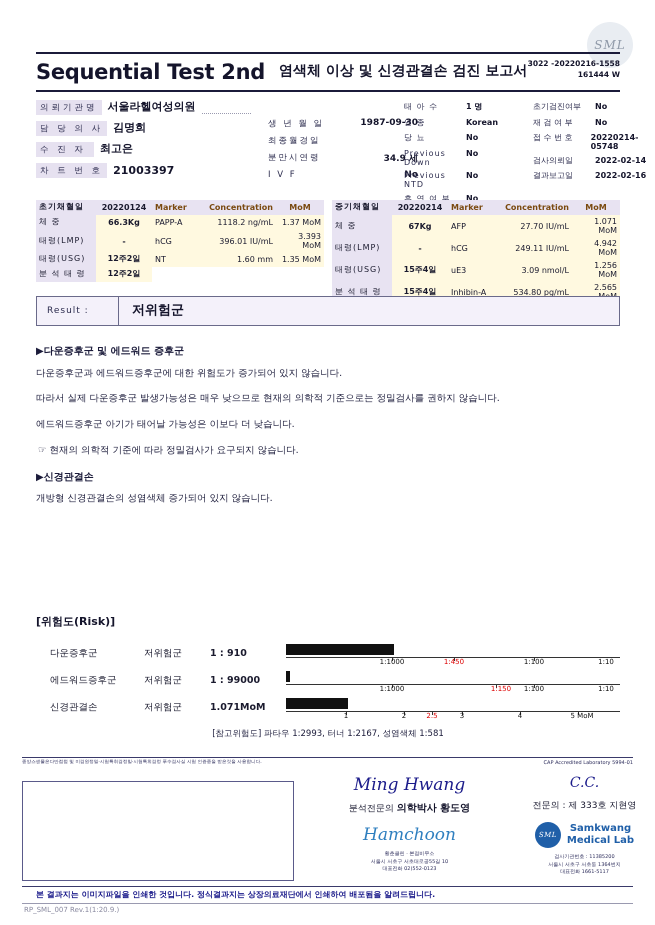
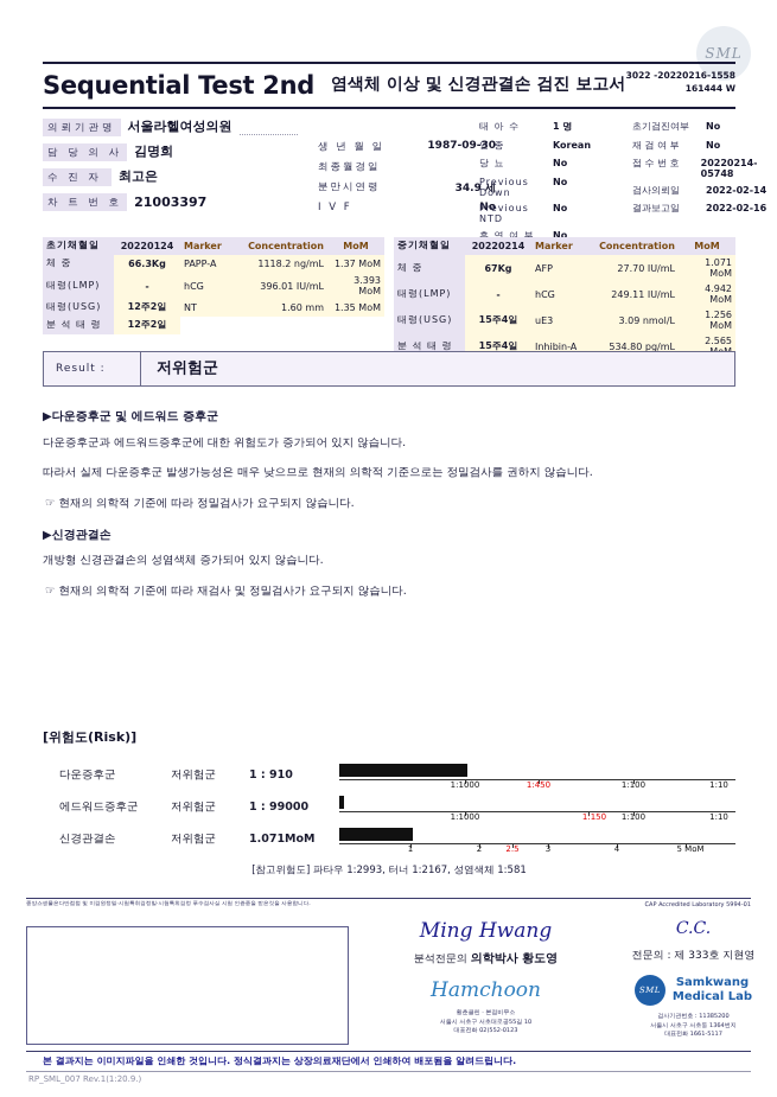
  SML
  Sequential Test 2nd
  염색체 이상 및 신경관결손 검진 보고서
  3022 -20220216-1558
  161444 W
  의뢰기관명
  서울라헬여성의원
  담 당 의 사
  김명희
  수 진 자
  최고은
  차 트 번 호
  21003397
  생 년 월 일
  1987-09-30
  최종월경일
  분만시연령
  34.9 세
  I V F
  No
  태 아 수
  1 명
  인 종
  Korean
  당 뇨
  No
  Previous Down
  No
  Previous NTD
  No
  흡 연 여 부
  No
  초기검진여부
  No
  재 검 여 부
  No
  접 수 번 호
  20220214-05748
  검사의뢰일
  2022-02-14
  결과보고일
  2022-02-16
  초기채혈일	20220124	Marker	Concentration	MoM
  체 중	66.3Kg	PAPP-A	1118.2 ng/mL	1.37 MoM
  태령(LMP)	-	hCG	396.01 IU/mL	3.393 MoM
  태령(USG)	12주2일	NT	1.60 mm	1.35 MoM
  분 석 태 령	12주2일
  중기채혈일	20220214	Marker	Concentration	MoM
  체 중	67Kg	AFP	27.70 IU/mL	1.071 MoM
  태령(LMP)	-	hCG	249.11 IU/mL	4.942 MoM
  태령(USG)	15주4일	uE3	3.09 nmol/L	1.256 MoM
  분 석 태 령	15주4일	Inhibin-A	534.80 pg/mL	2.565
  Result :
  저위험군
  ▶다운증후군 및 에드워드 증후군
  다운증후군과 에드워드증후군에 대한 위험도가 증가되어 있지 않습니다.
  따라서 실제 다운증후군 발생가능성은 매우 낮으므로 현재의 의학적 기준으로는 정밀검사를 권하지 않습니다.
- 에드워드증후군 아기가 태어날 가능성은 이보다 더 낮습니다.
  ☞ 현재의 의학적 기준에 따라 정밀검사가 요구되지 않습니다.
  ▶신경관결손
  개방형 신경관결손의 성염색체 증가되어 있지 않습니다.
+ ☞ 현재의 의학적 기준에 따라 재검사 및 정밀검사가 요구되지 않습니다.
  [위험도(Risk)]
  다운증후군
  저위험군
  1 : 910
  1:1000
  1:450
  1:100
  1:10
  에드워드증후군
  저위험군
  1 : 99000
  1:1000
  1:150
  1:100
  1:10
  신경관결손
  저위험군
  1.071MoM
  1
  2
  2.5
  3
  4
  5 MoM
  [참고위험도] 파타우 1:2993, 터너 1:2167, 성염색체 1:581
  Ming Hwang
  분석전문의 의학박사 황도영
  Hamchoon
  C.C.
  전문의 : 제 333호 지현영
  SML
  Samkwang
  Medical Lab
  본 결과지는 이미지파일을 인쇄한 것입니다. 정식결과지는 상장의료재단에서 인쇄하여 배포됨을 알려드립니다.
  RP_SML_007 Rev.1(1:20.9.)
